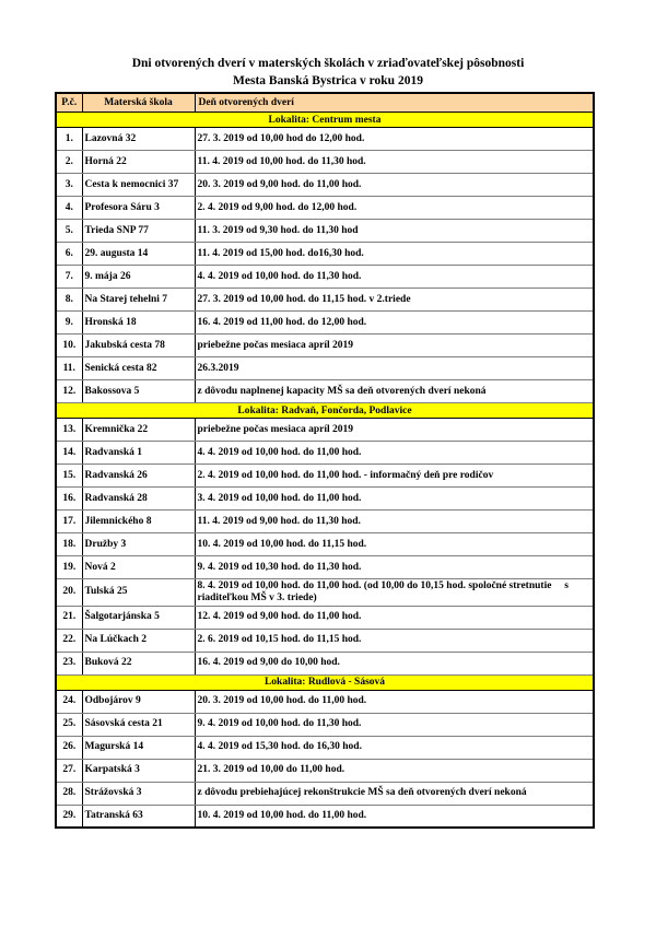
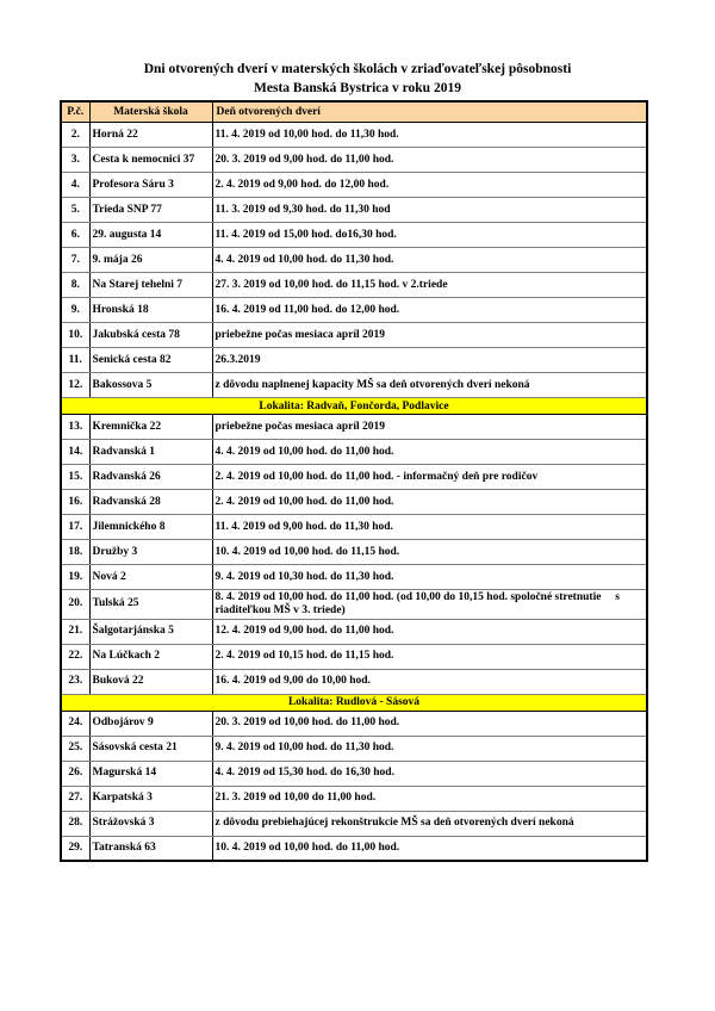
  Dni otvorených dverí v materských školách v zriaďovateľskej pôsobnosti
  Mesta Banská Bystrica v roku 2019
  P.č.	Materská škola	Deň otvorených dverí
- Lokalita: Centrum mesta
- 1.	Lazovná 32	27. 3. 2019 od 10,00 hod do 12,00 hod.
  2.	Horná 22	11. 4. 2019 od 10,00 hod. do 11,30 hod.
  3.	Cesta k nemocnici 37	20. 3. 2019 od 9,00 hod. do 11,00 hod.
  4.	Profesora Sáru 3	2. 4. 2019 od 9,00 hod. do 12,00 hod.
  5.	Trieda SNP 77	11. 3. 2019 od 9,30 hod. do 11,30 hod
  6.	29. augusta 14	11. 4. 2019 od 15,00 hod. do16,30 hod.
  7.	9. mája 26	4. 4. 2019 od 10,00 hod. do 11,30 hod.
  8.	Na Starej tehelni 7	27. 3. 2019 od 10,00 hod. do 11,15 hod. v 2.triede
  9.	Hronská 18	16. 4. 2019 od 11,00 hod. do 12,00 hod.
  10.	Jakubská cesta 78	priebežne počas mesiaca apríl 2019
  11.	Senická cesta 82	26.3.2019
  12.	Bakossova 5	z dôvodu naplnenej kapacity MŠ sa deň otvorených dverí nekoná
  Lokalita: Radvaň, Fončorda, Podlavice
  13.	Kremnička 22	priebežne počas mesiaca apríl 2019
  14.	Radvanská 1	4. 4. 2019 od 10,00 hod. do 11,00 hod.
  15.	Radvanská 26	2. 4. 2019 od 10,00 hod. do 11,00 hod. - informačný deň pre rodičov
- 16.	Radvanská 28	3. 4. 2019 od 10,00 hod. do 11,00 hod.
+ 16.	Radvanská 28	2. 4. 2019 od 10,00 hod. do 11,00 hod.
  17.	Jilemnického 8	11. 4. 2019 od 9,00 hod. do 11,30 hod.
  18.	Družby 3	10. 4. 2019 od 10,00 hod. do 11,15 hod.
  19.	Nová 2	9. 4. 2019 od 10,30 hod. do 11,30 hod.
  20.	Tulská 25	8. 4. 2019 od 10,00 hod. do 11,00 hod. (od 10,00 do 10,15 hod. spoločné stretnutie sriaditeľkou MŠ v 3. triede)
  21.	Šalgotarjánska 5	12. 4. 2019 od 9,00 hod. do 11,00 hod.
- 22.	Na Lúčkach 2	2. 6. 2019 od 10,15 hod. do 11,15 hod.
+ 22.	Na Lúčkach 2	2. 4. 2019 od 10,15 hod. do 11,15 hod.
  23.	Buková 22	16. 4. 2019 od 9,00 do 10,00 hod.
  Lokalita: Rudlová - Sásová
  24.	Odbojárov 9	20. 3. 2019 od 10,00 hod. do 11,00 hod.
  25.	Sásovská cesta 21	9. 4. 2019 od 10,00 hod. do 11,30 hod.
  26.	Magurská 14	4. 4. 2019 od 15,30 hod. do 16,30 hod.
  27.	Karpatská 3	21. 3. 2019 od 10,00 do 11,00 hod.
  28.	Strážovská 3	z dôvodu prebiehajúcej rekonštrukcie MŠ sa deň otvorených dverí nekoná
  29.	Tatranská 63	10. 4. 2019 od 10,00 hod. do 11,00 hod.
